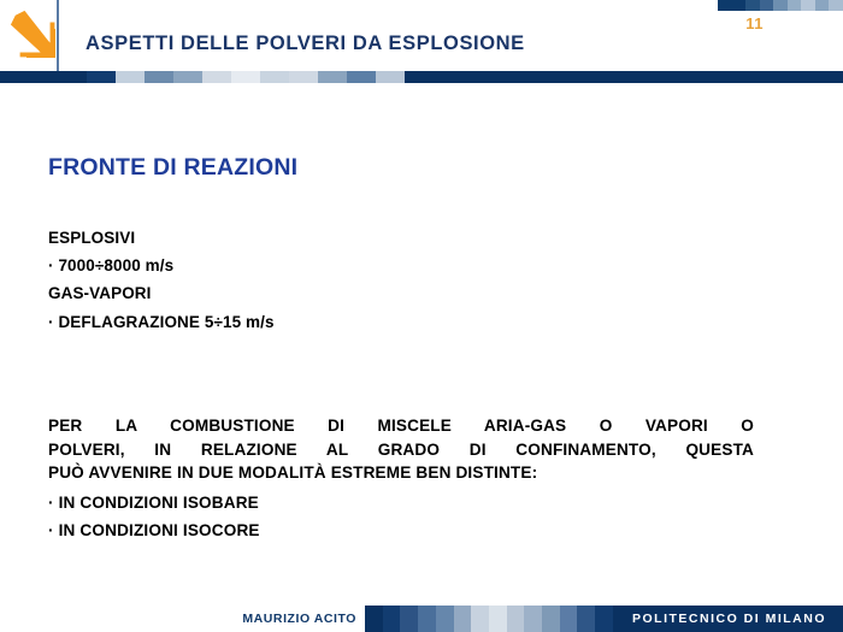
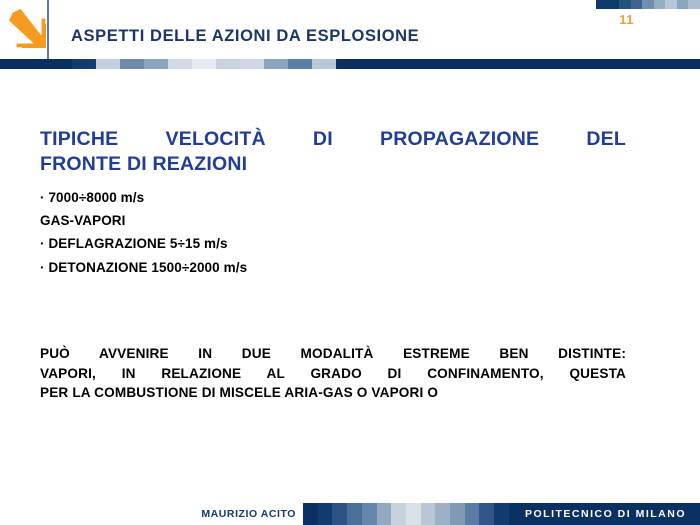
  11
- ASPETTI DELLE POLVERI DA ESPLOSIONE
+ ASPETTI DELLE AZIONI DA ESPLOSIONE
+ TIPICHE VELOCITÀ DI PROPAGAZIONE DEL
  FRONTE DI REAZIONI
- ESPLOSIVI
  · 7000÷8000 m/s
  GAS-VAPORI
  · DEFLAGRAZIONE 5÷15 m/s
+ · DETONAZIONE 1500÷2000 m/s
- PER LA COMBUSTIONE DI MISCELE ARIA-GAS O VAPORI O
+ PUÒ AVVENIRE IN DUE MODALITÀ ESTREME BEN DISTINTE:
- POLVERI, IN RELAZIONE AL GRADO DI CONFINAMENTO, QUESTA
+ VAPORI, IN RELAZIONE AL GRADO DI CONFINAMENTO, QUESTA
- PUÒ AVVENIRE IN DUE MODALITÀ ESTREME BEN DISTINTE:
+ PER LA COMBUSTIONE DI MISCELE ARIA-GAS O VAPORI O
- · IN CONDIZIONI ISOBARE
- · IN CONDIZIONI ISOCORE
  MAURIZIO ACITO
  POLITECNICO DI MILANO
